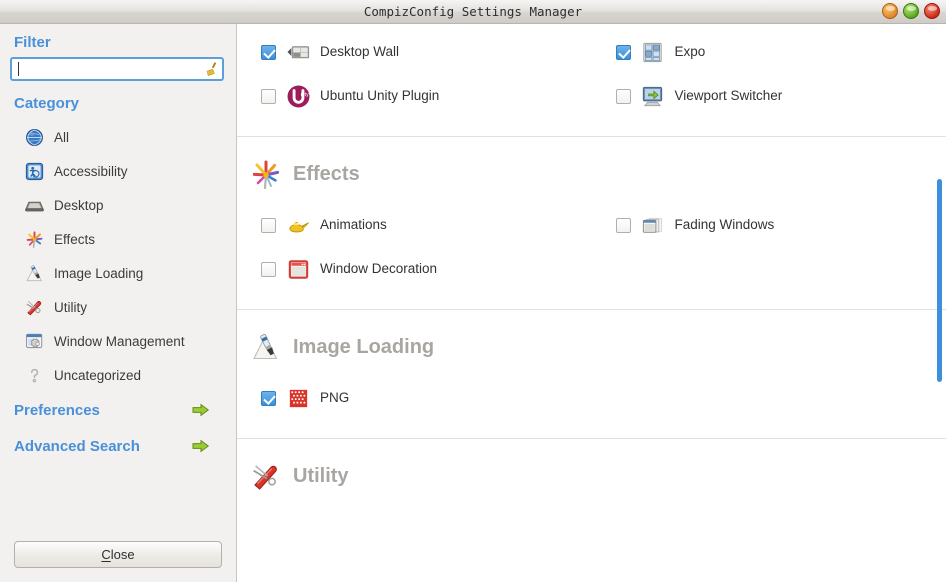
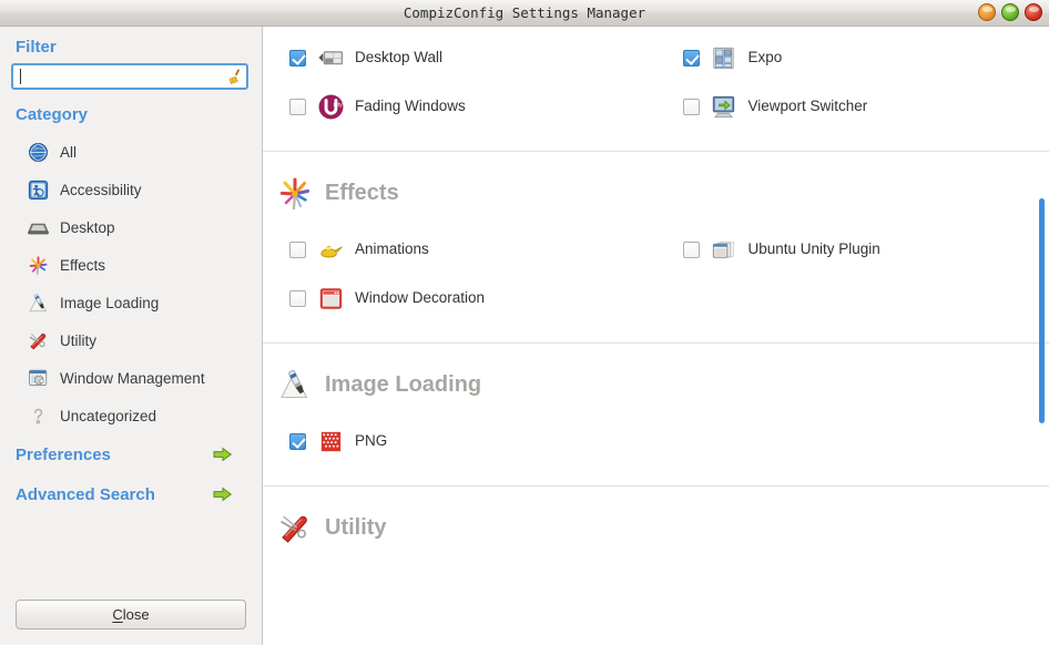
  CompizConfig Settings Manager
  Filter
  Category
  All
  Accessibility
  Desktop
  Effects
  Image Loading
  Utility
  Window Management
  Uncategorized
  Preferences
  Advanced Search
  C
  lose
  Desktop Wall
  Expo
- Ubuntu Unity Plugin
+ Fading Windows
  Viewport Switcher
  Effects
  Animations
- Fading Windows
+ Ubuntu Unity Plugin
  Window Decoration
  Image Loading
  PNG
  Utility
